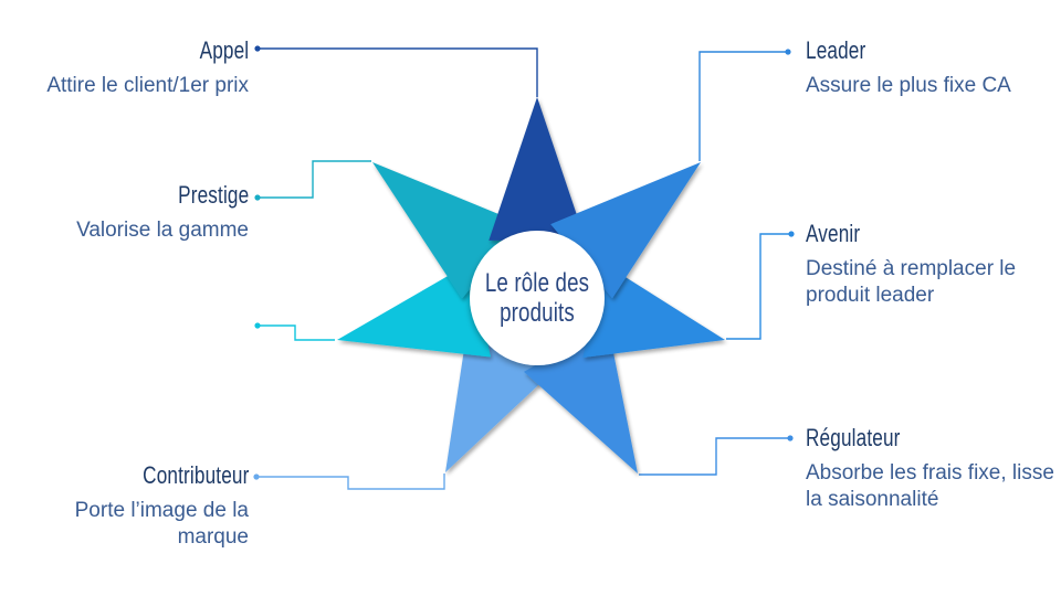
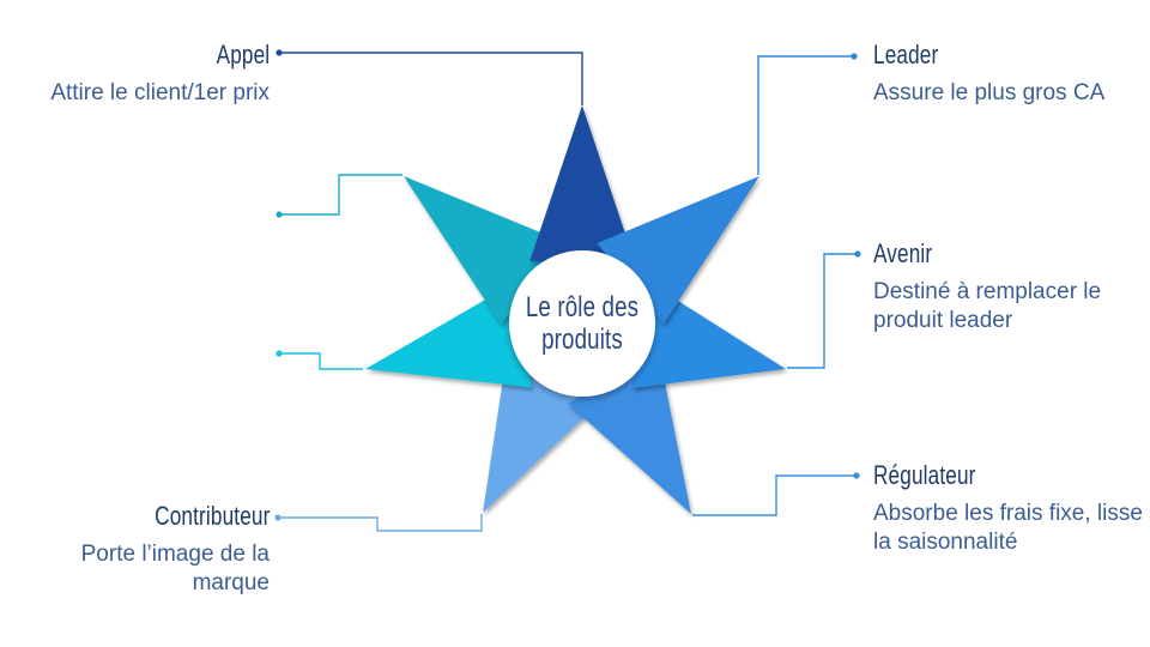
  Le rôle des
  produits
  Appel
  Attire le client/1er prix
- Prestige
- Valorise la gamme
  Contributeur
  Porte l’image de la marque
  Leader
- Assure le plus fixe CA
+ Assure le plus gros CA
  Avenir
  Destiné à remplacer le produit leader
  Régulateur
  Absorbe les frais fixe, lisse la saisonnalité
